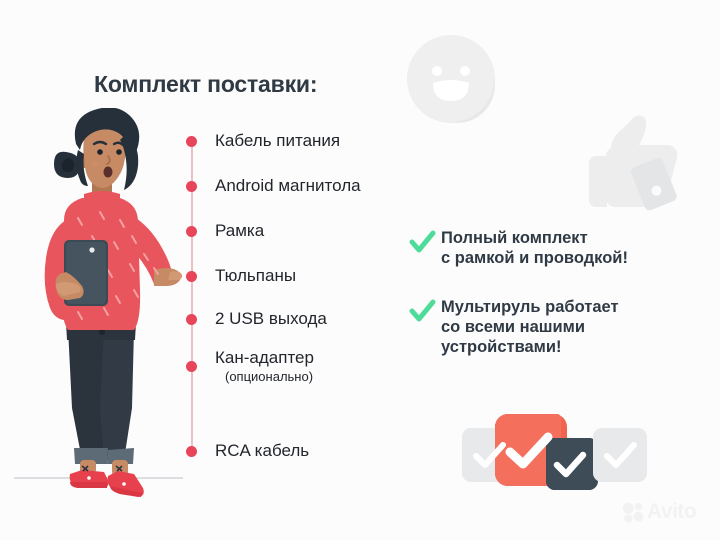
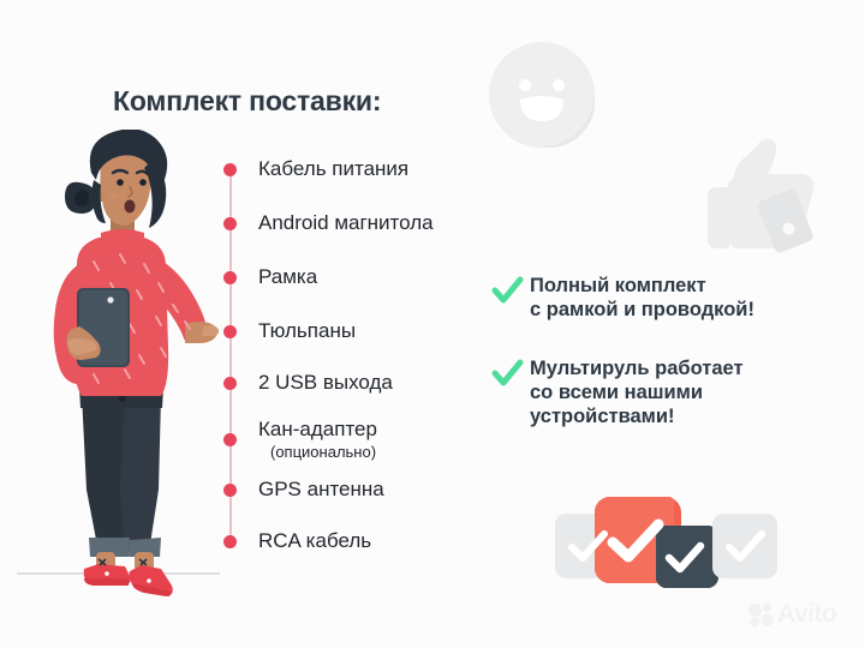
  Комплект поставки:
  Кабель питания
  Android магнитола
  Рамка
  Тюльпаны
  2 USB выхода
  Кан-адаптер
  (опционально)
+ GPS антенна
  RCA кабель
  Полный комплект
  с рамкой и проводкой!
  Мультируль работает
  со всеми нашими
  устройствами!
